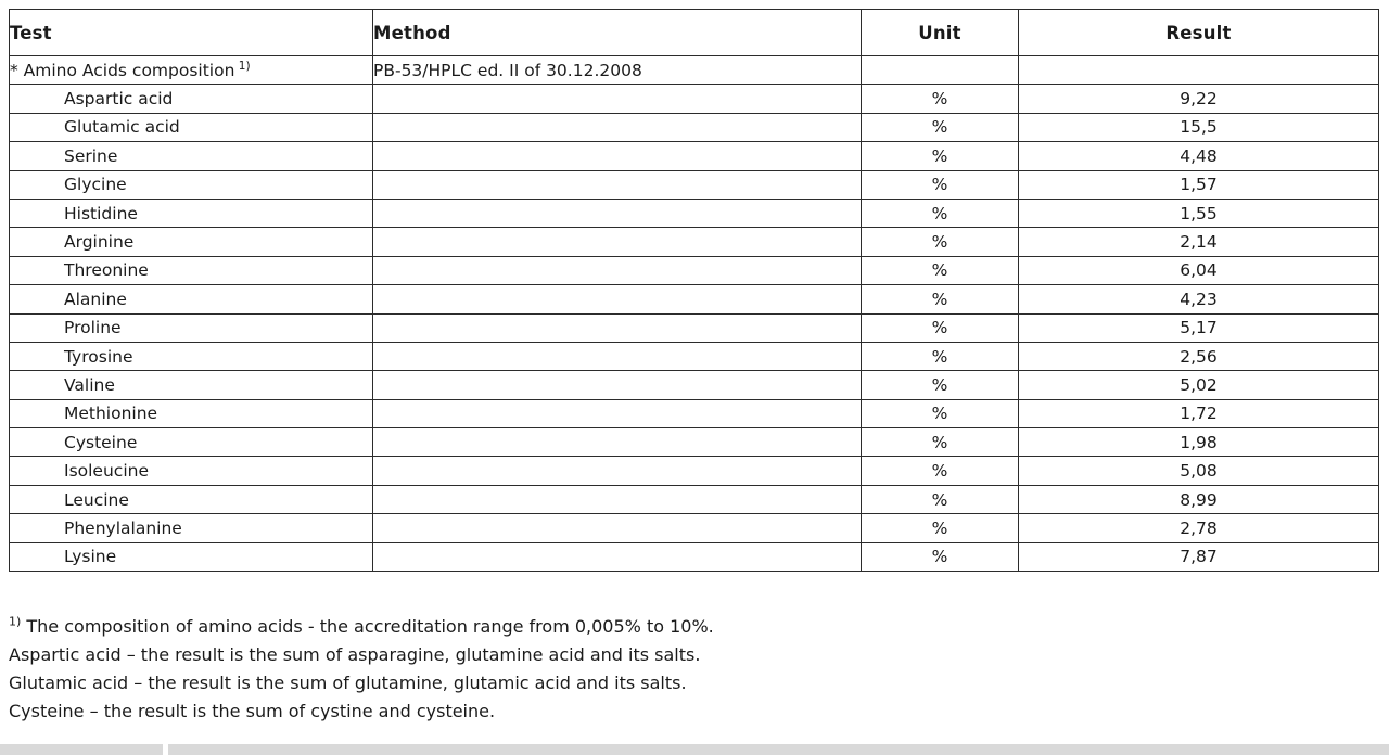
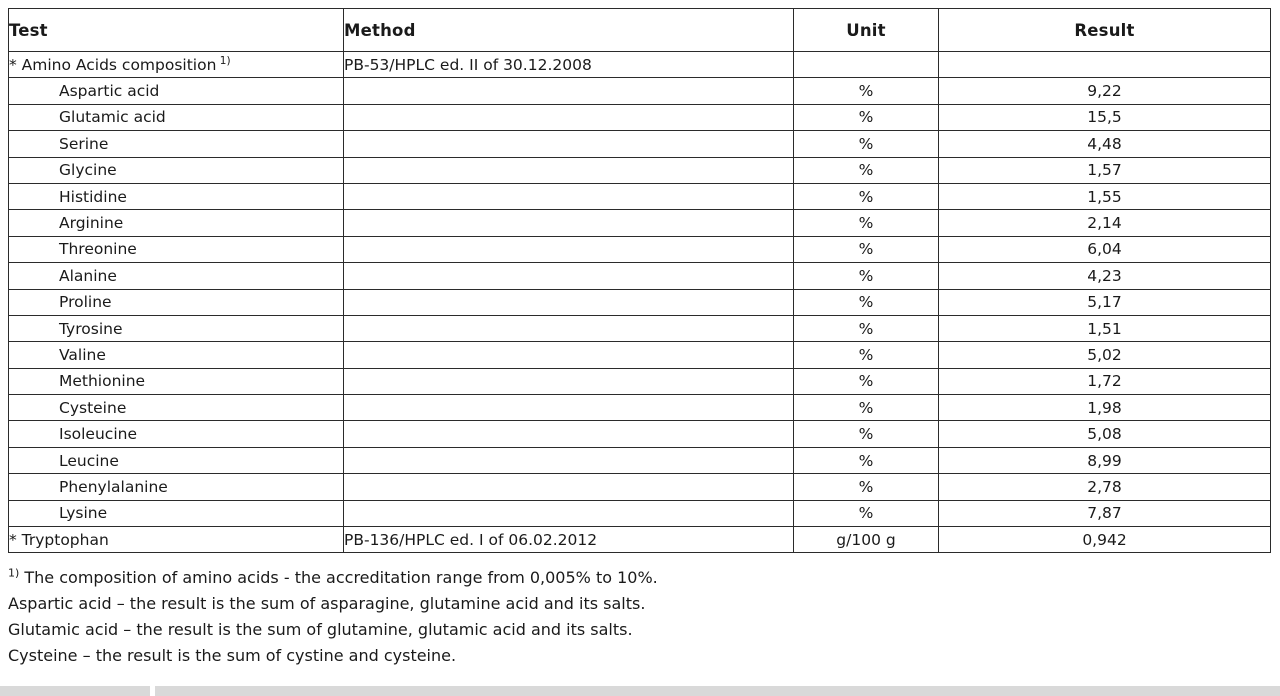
  Test	Method	Unit	Result
  * Amino Acids composition 1)	PB-53/HPLC ed. II of 30.12.2008
  Aspartic acid		%	9,22
  Glutamic acid		%	15,5
  Serine		%	4,48
  Glycine		%	1,57
  Histidine		%	1,55
  Arginine		%	2,14
  Threonine		%	6,04
  Alanine		%	4,23
  Proline		%	5,17
- Tyrosine		%	2,56
+ Tyrosine		%	1,51
  Valine		%	5,02
  Methionine		%	1,72
  Cysteine		%	1,98
  Isoleucine		%	5,08
  Leucine		%	8,99
  Phenylalanine		%	2,78
  Lysine		%	7,87
+ * Tryptophan	PB-136/HPLC ed. I of 06.02.2012	g/100 g	0,942
  1) The composition of amino acids - the accreditation range from 0,005% to 10%.
  Aspartic acid – the result is the sum of asparagine, glutamine acid and its salts.
  Glutamic acid – the result is the sum of glutamine, glutamic acid and its salts.
  Cysteine – the result is the sum of cystine and cysteine.
